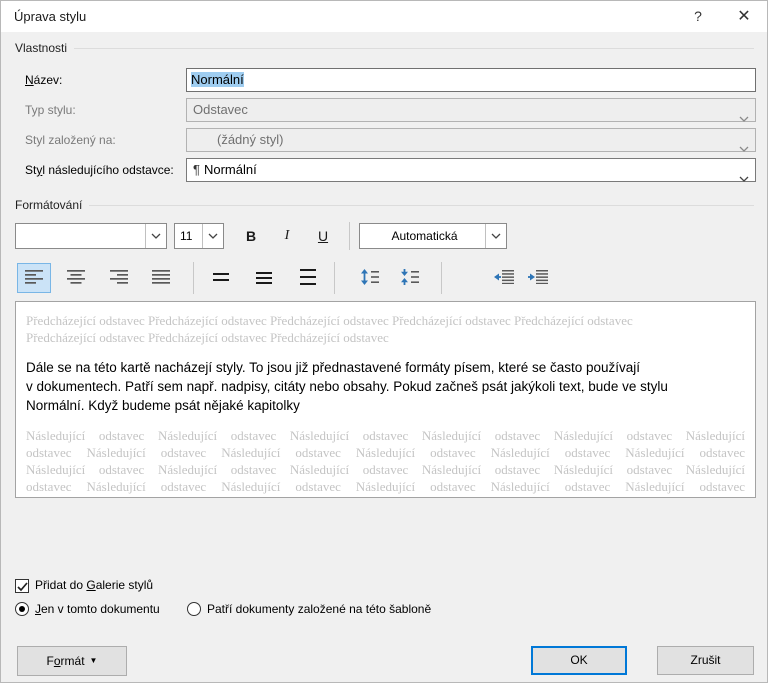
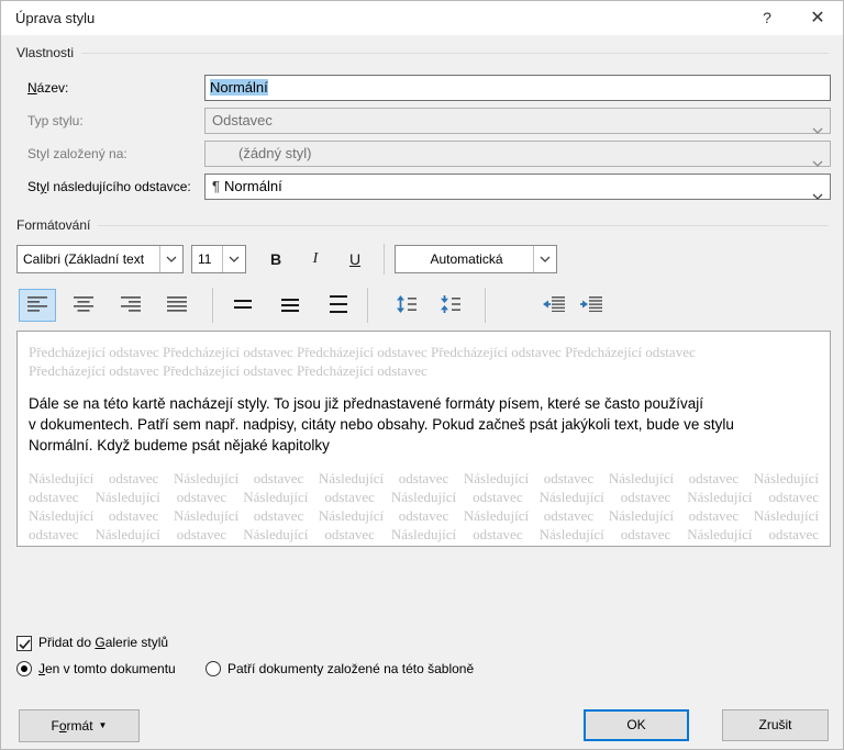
  Úprava stylu
  ?
  ✕
  Vlastnosti
  Název:
  Normální
  Typ stylu:
  Odstavec
  Styl založený na:
  (žádný styl)
  Styl následujícího odstavce:
  ¶ Normální
  Formátování
+ Calibri (Základní text
  11
  B
  I
  U
  Automatická
  Předcházející odstavec Předcházející odstavec Předcházející odstavec Předcházející odstavec Předcházející odstavec
  Předcházející odstavec Předcházející odstavec Předcházející odstavec
  Dále se na této kartě nacházejí styly. To jsou již přednastavené formáty písem, které se často používají
  v dokumentech. Patří sem např. nadpisy, citáty nebo obsahy. Pokud začneš psát jakýkoli text, bude ve stylu
  Normální. Když budeme psát nějaké kapitolky
  Následující odstavec Následující odstavec Následující odstavec Následující odstavec Následující odstavec Následující
  odstavec Následující odstavec Následující odstavec Následující odstavec Následující odstavec Následující odstavec
  Následující odstavec Následující odstavec Následující odstavec Následující odstavec Následující odstavec Následující
  odstavec Následující odstavec Následující odstavec Následující odstavec Následující odstavec Následující odstavec
  Přidat do Galerie stylů
  Jen v tomto dokumentu
  Patří dokumenty založené na této šabloně
  Formát ▼
  OK
  Zrušit
